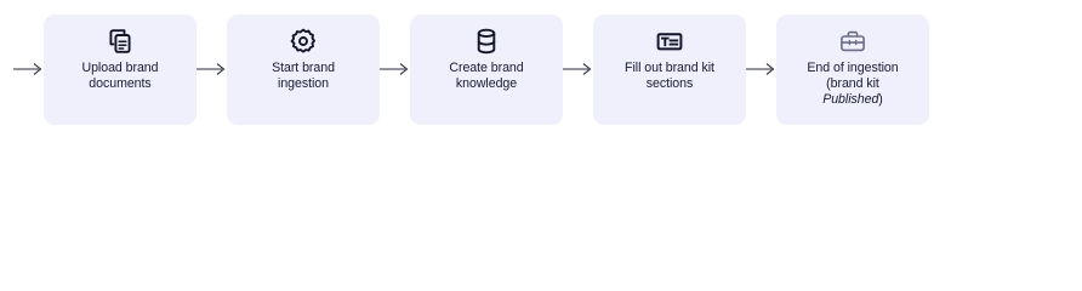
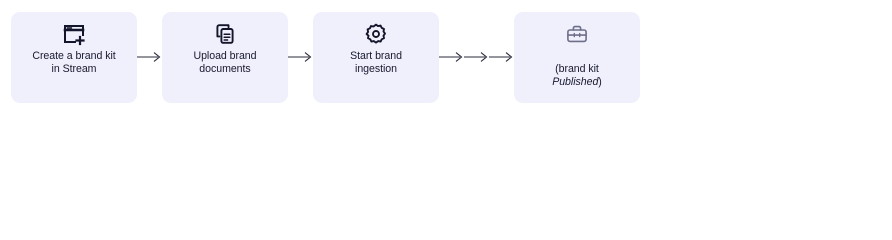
+ Create a brand kit
+ in Stream
  Upload brand
  documents
  Start brand
  ingestion
- Create brand
- knowledge
- Fill out brand kit
- sections
- End of ingestion
  (brand kit
  Published)
